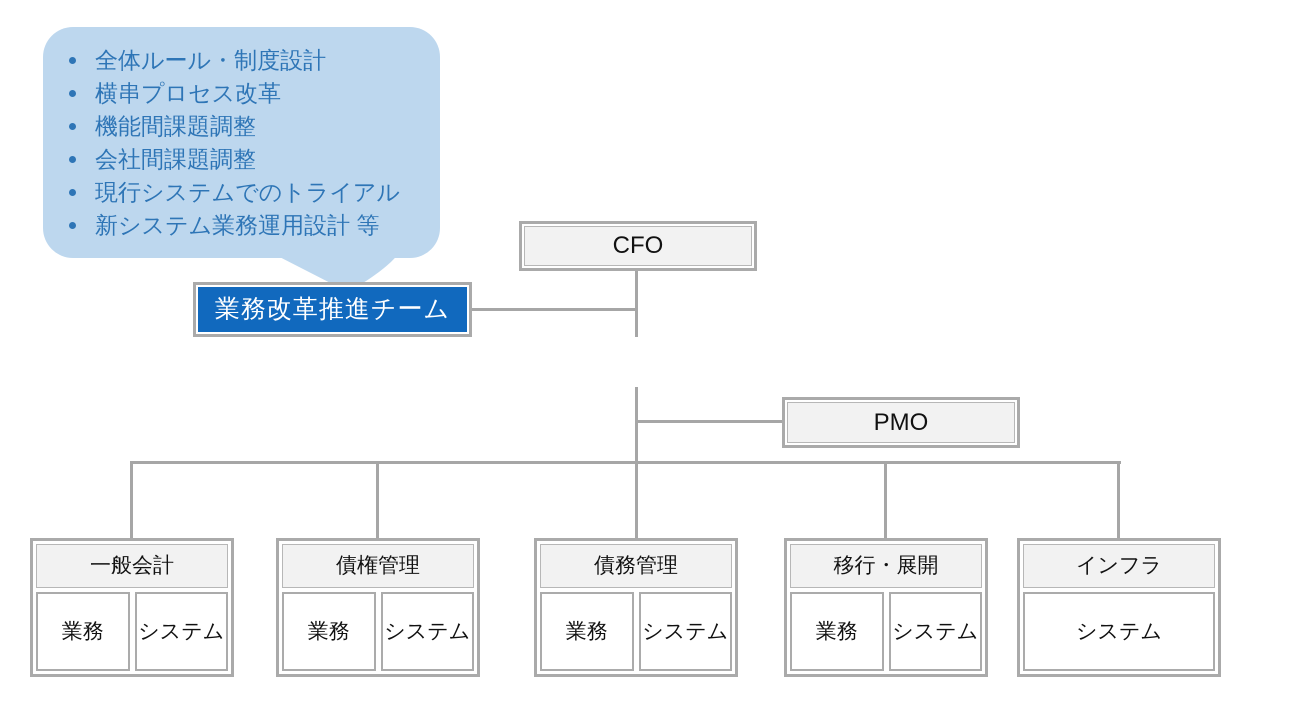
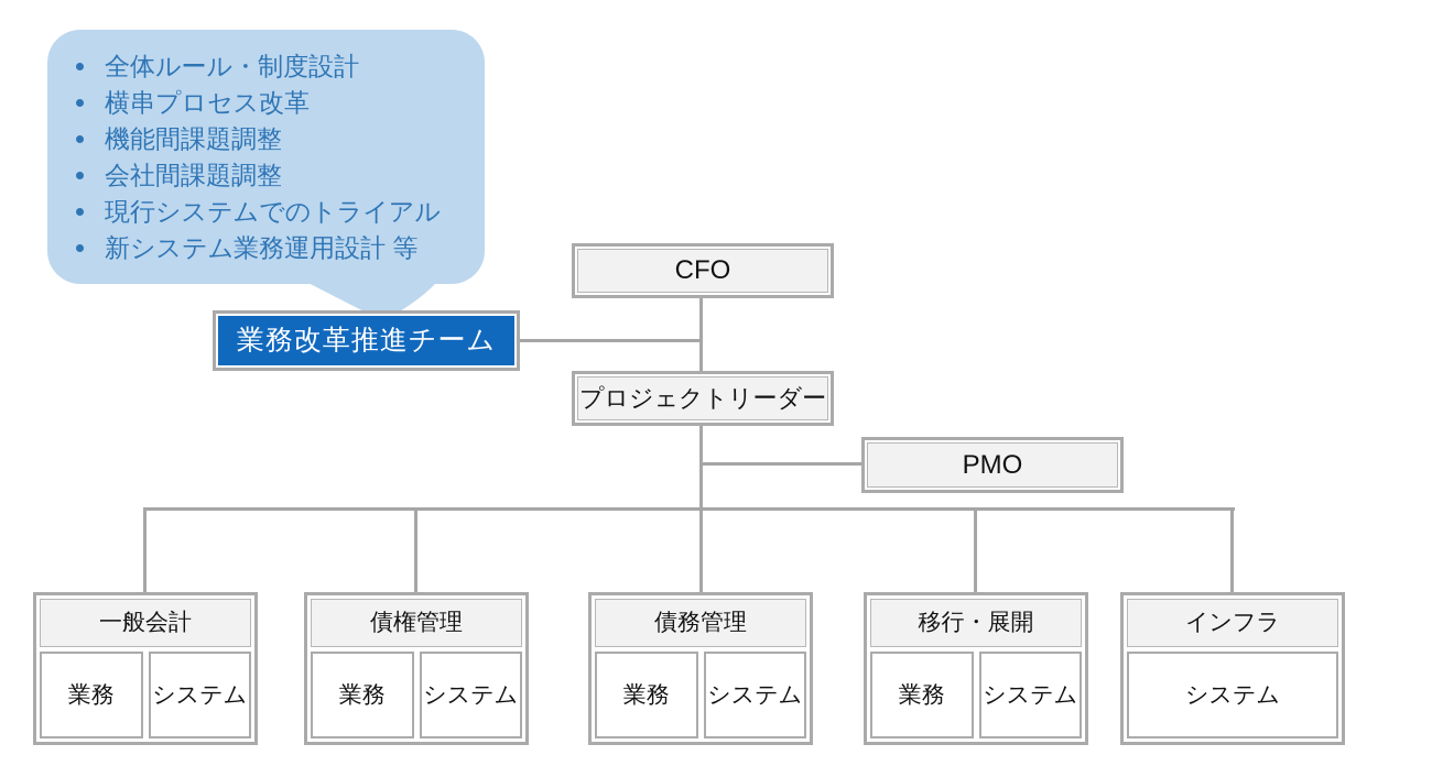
  全体ルール・制度設計
  横串プロセス改革
  機能間課題調整
  会社間課題調整
  現行システムでのトライアル
  新システム業務運用設計 等
  業務改革推進チーム
  CFO
+ プロジェクトリーダー
  PMO
  一般会計
  業務
  システム
  債権管理
  業務
  システム
  債務管理
  業務
  システム
  移行・展開
  業務
  システム
  インフラ
  システム
